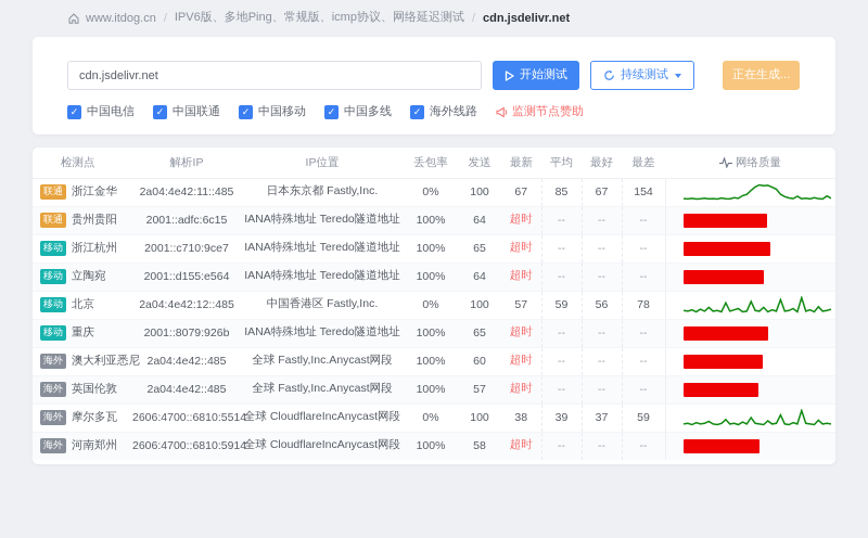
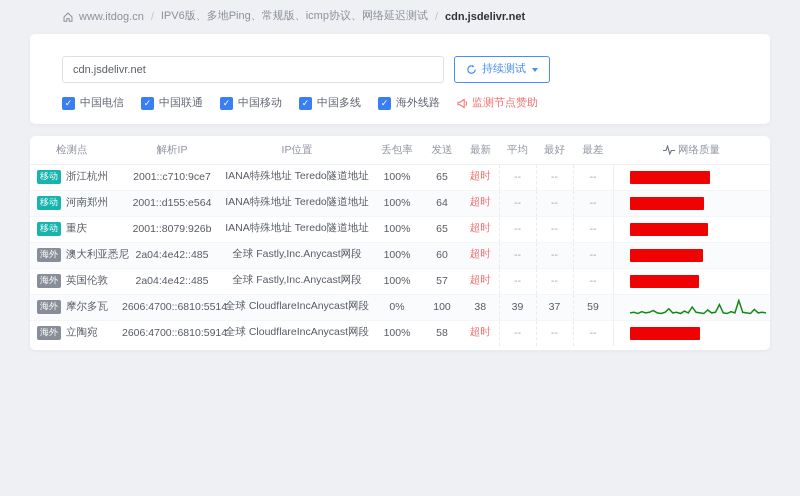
  www.itdog.cn
  /
  IPV6版、多地Ping、常规版、icmp协议、网络延迟测试
  /
  cdn.jsdelivr.net
  cdn.jsdelivr.net
- 开始测试
  持续测试
- 正在生成...
  中国电信
  中国联通
  中国移动
  中国多线
  海外线路
  监测节点赞助
  检测点	解析IP	IP位置	丢包率	发送	最新	平均	最好	最差	网络质量
- 联通 浙江金华	2a04:4e42:11::485	日本东京都 Fastly,Inc.	0%	100	67	85	67	154
- 联通 贵州贵阳	2001::adfc:6c15	IANA特殊地址 Teredo隧道地址	100%	64	超时	--	--	--
  移动 浙江杭州	2001::c710:9ce7	IANA特殊地址 Teredo隧道地址	100%	65	超时	--	--	--
- 移动 立陶宛	2001::d155:e564	IANA特殊地址 Teredo隧道地址	100%	64	超时	--	--	--
+ 移动 河南郑州	2001::d155:e564	IANA特殊地址 Teredo隧道地址	100%	64	超时	--	--	--
- 移动 北京	2a04:4e42:12::485	中国香港区 Fastly,Inc.	0%	100	57	59	56	78
  移动 重庆	2001::8079:926b	IANA特殊地址 Teredo隧道地址	100%	65	超时	--	--	--
  海外 澳大利亚悉尼	2a04:4e42::485	全球 Fastly,Inc.Anycast网段	100%	60	超时	--	--	--
  海外 英国伦敦	2a04:4e42::485	全球 Fastly,Inc.Anycast网段	100%	57	超时	--	--	--
  海外 摩尔多瓦	2606:4700::6810:551	全球 CloudflareIncAnycast网段	0%	100	38	39	37	59
- 海外 河南郑州	2606:4700::6810:591	全球 CloudflareIncAnycast网段	100%	58	超时	--	--	--
+ 海外 立陶宛	2606:4700::6810:591	全球 CloudflareIncAnycast网段	100%	58	超时	--	--	--
